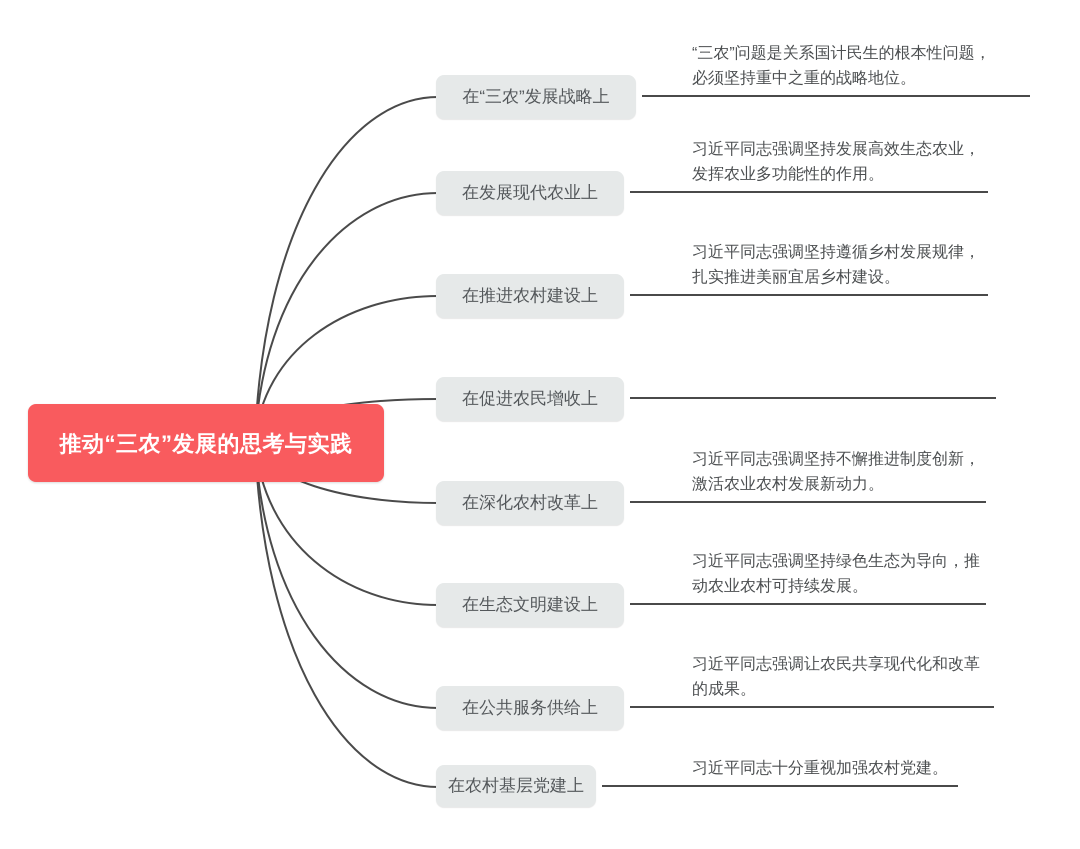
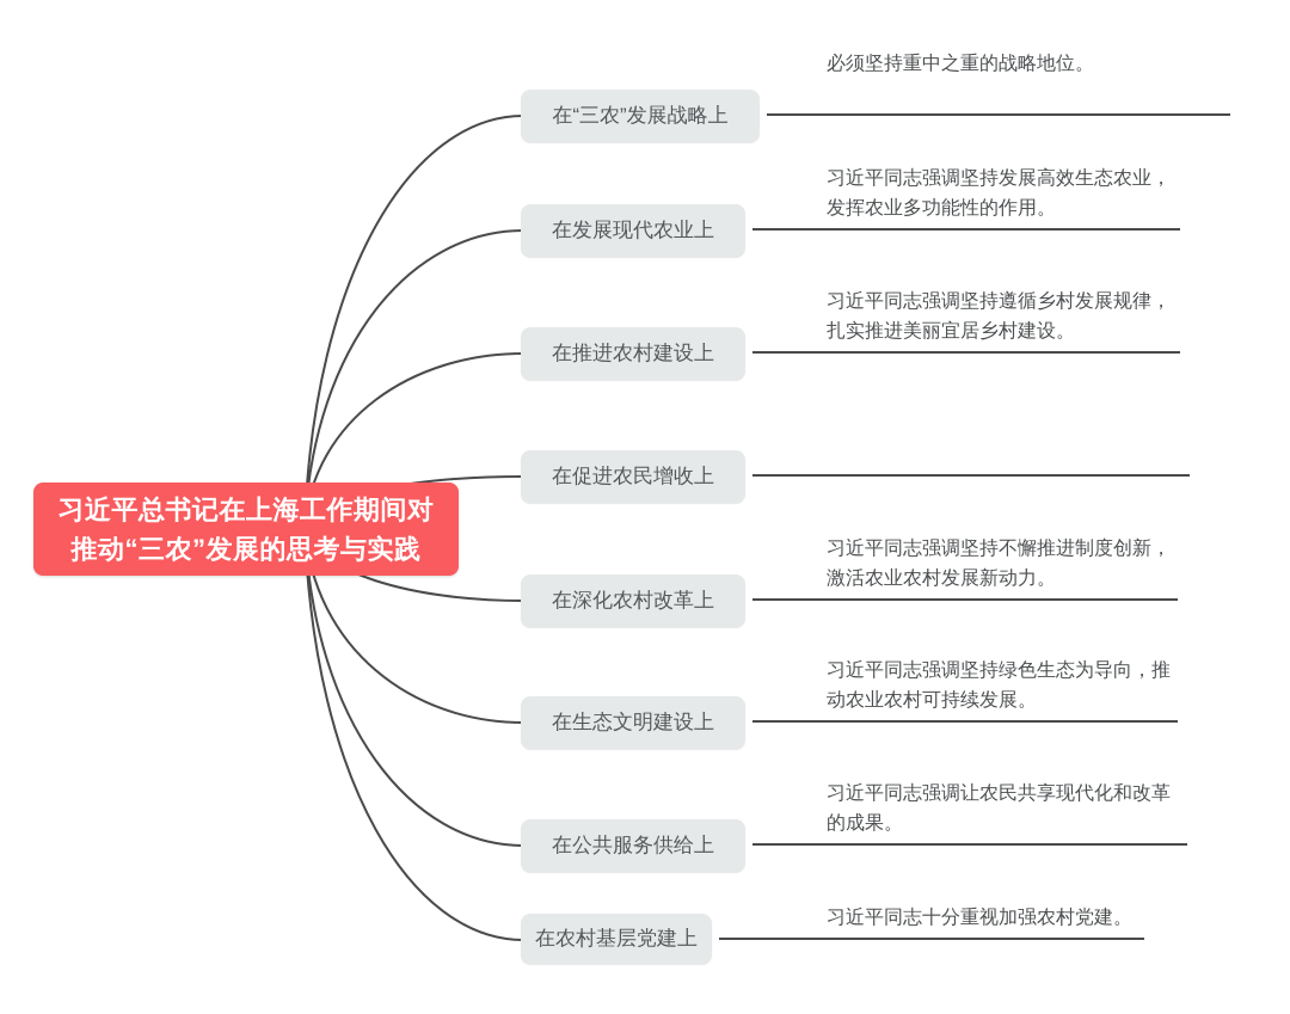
+ 习近平总书记在上海工作期间对
  推动“三农”发展的思考与实践
  在“三农”发展战略上
  在发展现代农业上
  在推进农村建设上
  在促进农民增收上
  在深化农村改革上
  在生态文明建设上
  在公共服务供给上
  在农村基层党建上
- “三农”问题是关系国计民生的根本性问题，
  必须坚持重中之重的战略地位。
  习近平同志强调坚持发展高效生态农业，
  发挥农业多功能性的作用。
  习近平同志强调坚持遵循乡村发展规律，
  扎实推进美丽宜居乡村建设。
  习近平同志强调坚持不懈推进制度创新，
  激活农业农村发展新动力。
  习近平同志强调坚持绿色生态为导向，推
  动农业农村可持续发展。
  习近平同志强调让农民共享现代化和改革
  的成果。
  习近平同志十分重视加强农村党建。
